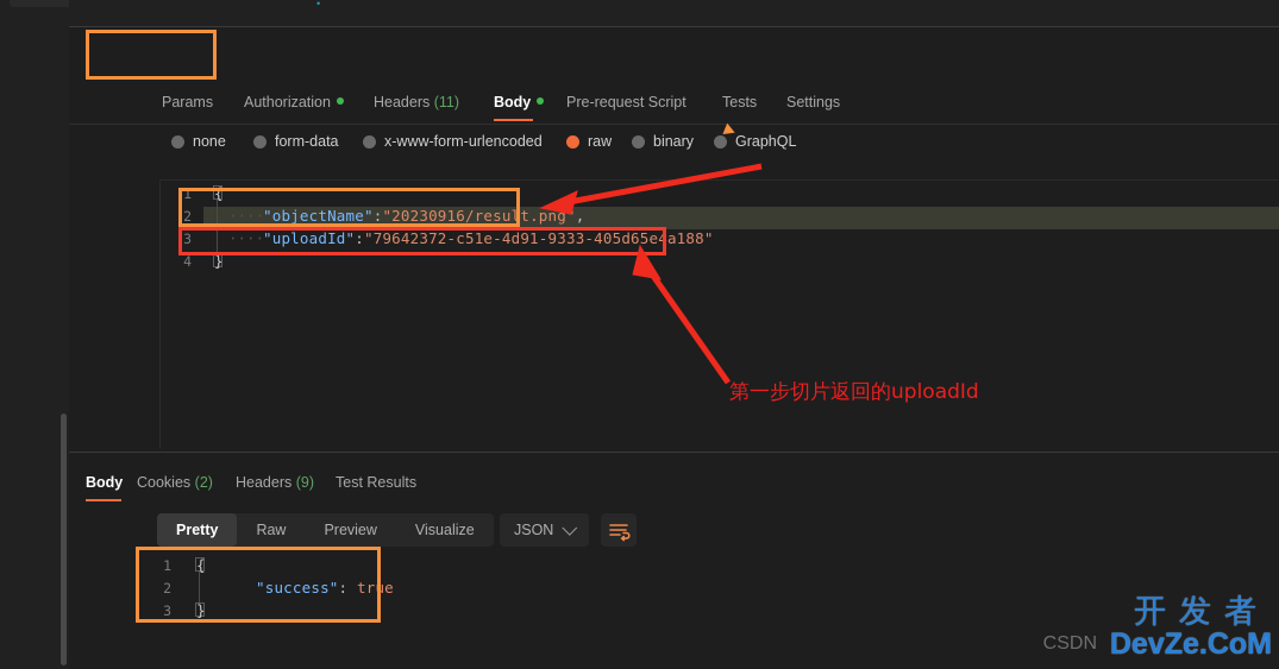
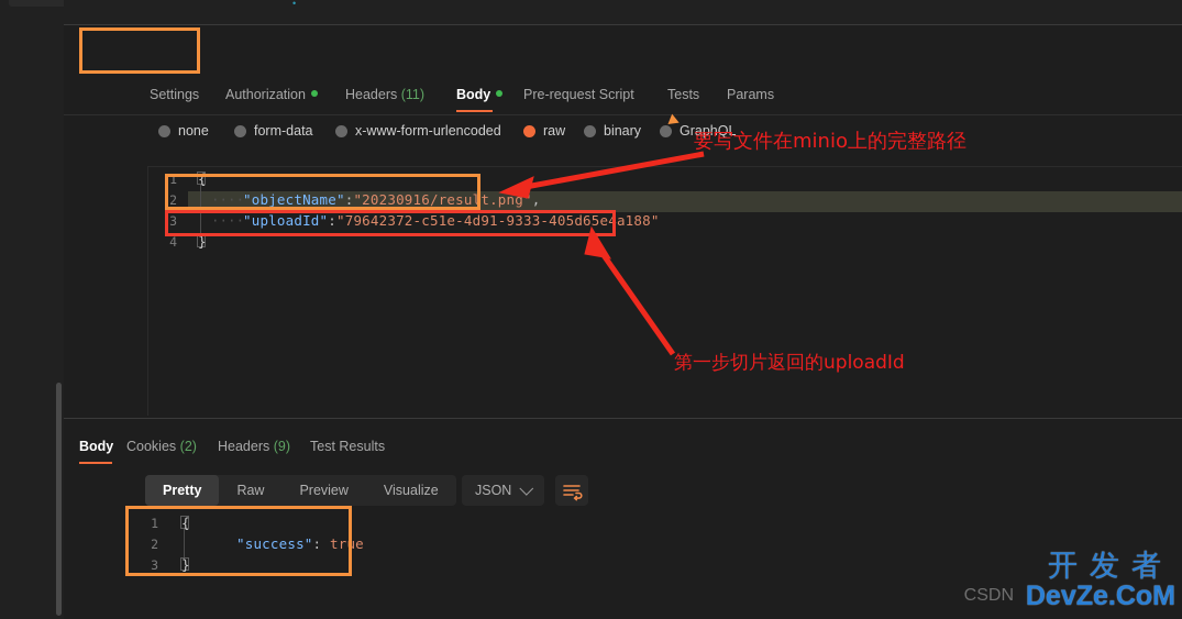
  •
- Params
+ Settings
  Authorization
  Headers (11)
  Body
  Pre-request Script
  Tests
- Settings
+ Params
  none
  form-data
  x-www-form-urlencoded
  raw
  binary
  GraphQL
  1
  2
  3
  4
  {
  ····
  "objectName":"20230916/result.png",
  ····
  "uploadId":"79642372-c51e-4d91-9333-405d65e4a188"
  }
  Body
  Cookies (2)
  Headers (9)
  Test Results
  Pretty
  Raw
  Preview
  Visualize
  JSON
  1
  2
  3
  {
  "success": true
  }
+ 要写文件在minio上的完整路径
  第一步切片返回的uploadId
  CSDN
  开发者
  DevZe.CoM
